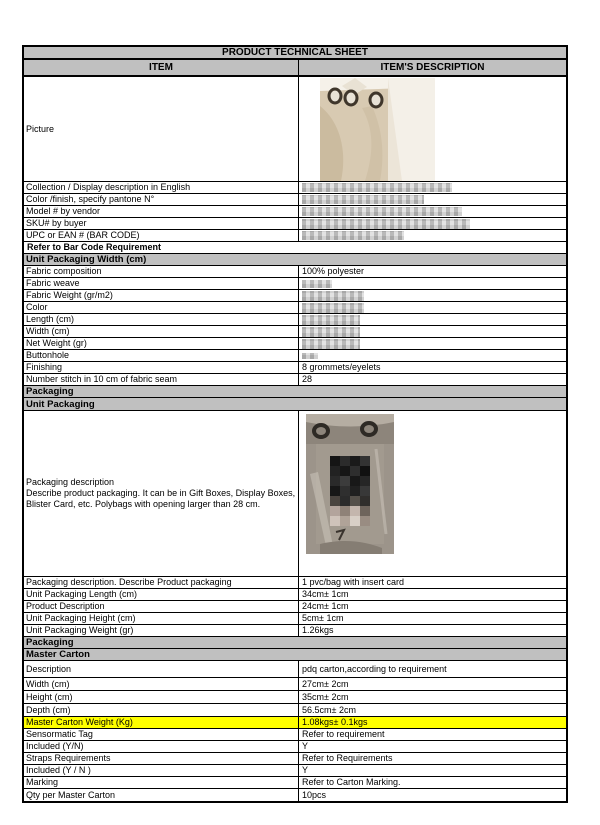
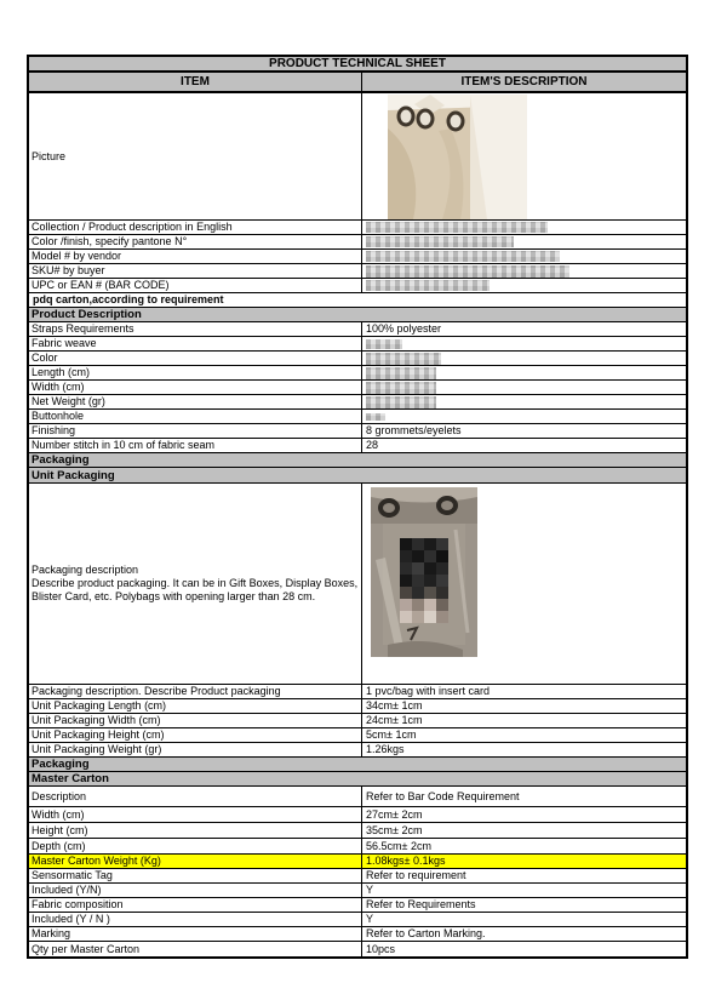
  PRODUCT TECHNICAL SHEET
  ITEM
  ITEM'S DESCRIPTION
  Picture
- Collection / Display description in English
+ Collection / Product description in English
  Color /finish, specify pantone N°
  Model # by vendor
  SKU# by buyer
  UPC or EAN # (BAR CODE)
- Refer to Bar Code Requirement
+ pdq carton,according to requirement
- Unit Packaging Width (cm)
+ Product Description
- Fabric composition
+ Straps Requirements
  100% polyester
  Fabric weave
- Fabric Weight (gr/m2)
  Color
  Length (cm)
  Width (cm)
  Net Weight (gr)
  Buttonhole
  Finishing
  8 grommets/eyelets
  Number stitch in 10 cm of fabric seam
  28
  Packaging
  Unit Packaging
  Packaging description
  Describe product packaging. It can be in Gift Boxes, Display Boxes, Blister Card, etc. Polybags with opening larger than 28 cm.
  Packaging description. Describe Product packaging
  1 pvc/bag with insert card
  Unit Packaging Length (cm)
  34cm± 1cm
- Product Description
+ Unit Packaging Width (cm)
  24cm± 1cm
  Unit Packaging Height (cm)
  5cm± 1cm
  Unit Packaging Weight (gr)
  1.26kgs
  Packaging
  Master Carton
  Description
- pdq carton,according to requirement
+ Refer to Bar Code Requirement
  Width (cm)
  27cm± 2cm
  Height (cm)
  35cm± 2cm
  Depth (cm)
  56.5cm± 2cm
  Master Carton Weight (Kg)
  1.08kgs± 0.1kgs
  Sensormatic Tag
  Refer to requirement
  Included (Y/N)
  Y
- Straps Requirements
+ Fabric composition
  Refer to Requirements
  Included (Y / N )
  Y
  Marking
  Refer to Carton Marking.
  Qty per Master Carton
  10pcs
